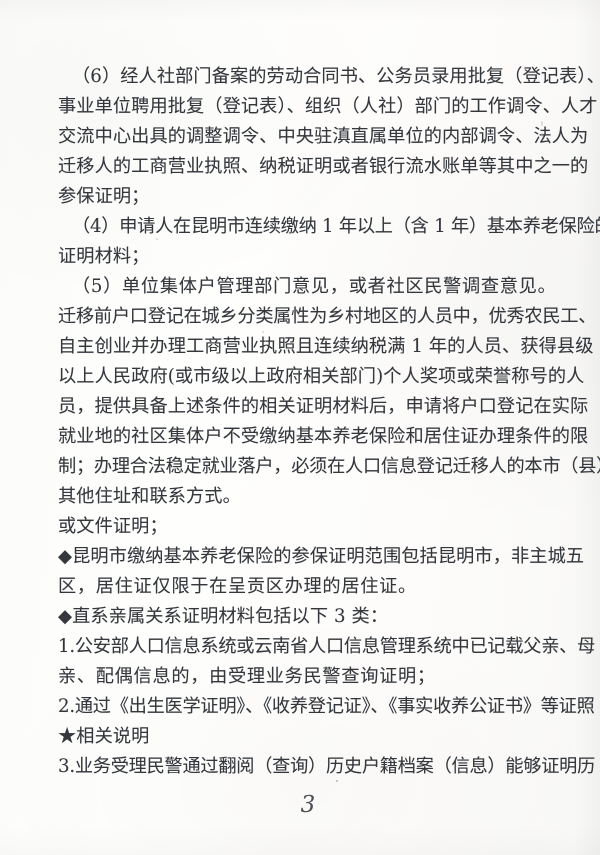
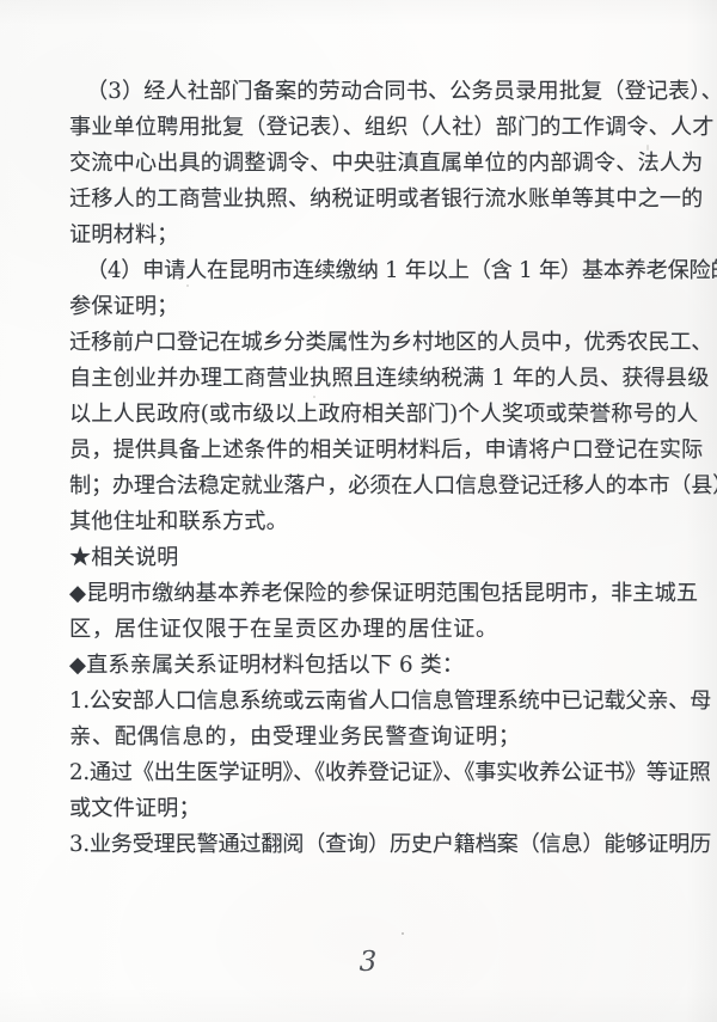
- （6）经人社部门备案的劳动合同书、公务员录用批复（登记表）、
+ （3）经人社部门备案的劳动合同书、公务员录用批复（登记表）、
  事业单位聘用批复（登记表）、组织（人社）部门的工作调令、人才
  交流中心出具的调整调令、中央驻滇直属单位的内部调令、法人为
  迁移人的工商营业执照、纳税证明或者银行流水账单等其中之一的
- 参保证明；
+ 证明材料；
  （4）申请人在昆明市连续缴纳 1 年以上（含 1 年）基本养老保险
- 证明材料；
+ 参保证明；
- （5）单位集体户管理部门意见，或者社区民警调查意见。
  迁移前户口登记在城乡分类属性为乡村地区的人员中，优秀农民工、
  自主创业并办理工商营业执照且连续纳税满 1 年的人员、获得县级
  以上人民政府(或市级以上政府相关部门)个人奖项或荣誉称号的人
  员，提供具备上述条件的相关证明材料后，申请将户口登记在实际
- 就业地的社区集体户不受缴纳基本养老保险和居住证办理条件的限
  制；办理合法稳定就业落户，必须在人口信息登记迁移人的本市（县
  其他住址和联系方式。
- 或文件证明；
+ ★相关说明
  ◆昆明市缴纳基本养老保险的参保证明范围包括昆明市，非主城五
  区，居住证仅限于在呈贡区办理的居住证。
- ◆直系亲属关系证明材料包括以下 3 类：
+ ◆直系亲属关系证明材料包括以下 6 类：
  1.公安部人口信息系统或云南省人口信息管理系统中已记载父亲、母
  亲、配偶信息的，由受理业务民警查询证明；
  2.通过《出生医学证明》、《收养登记证》、《事实收养公证书》等证照
- ★相关说明
+ 或文件证明；
  3.业务受理民警通过翻阅（查询）历史户籍档案（信息）能够证明历
  3
